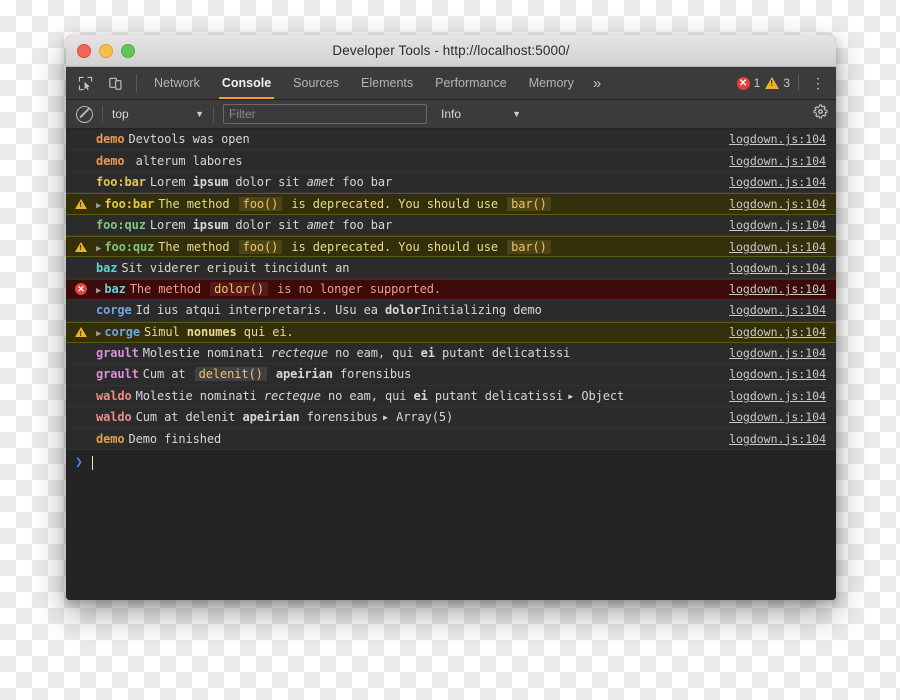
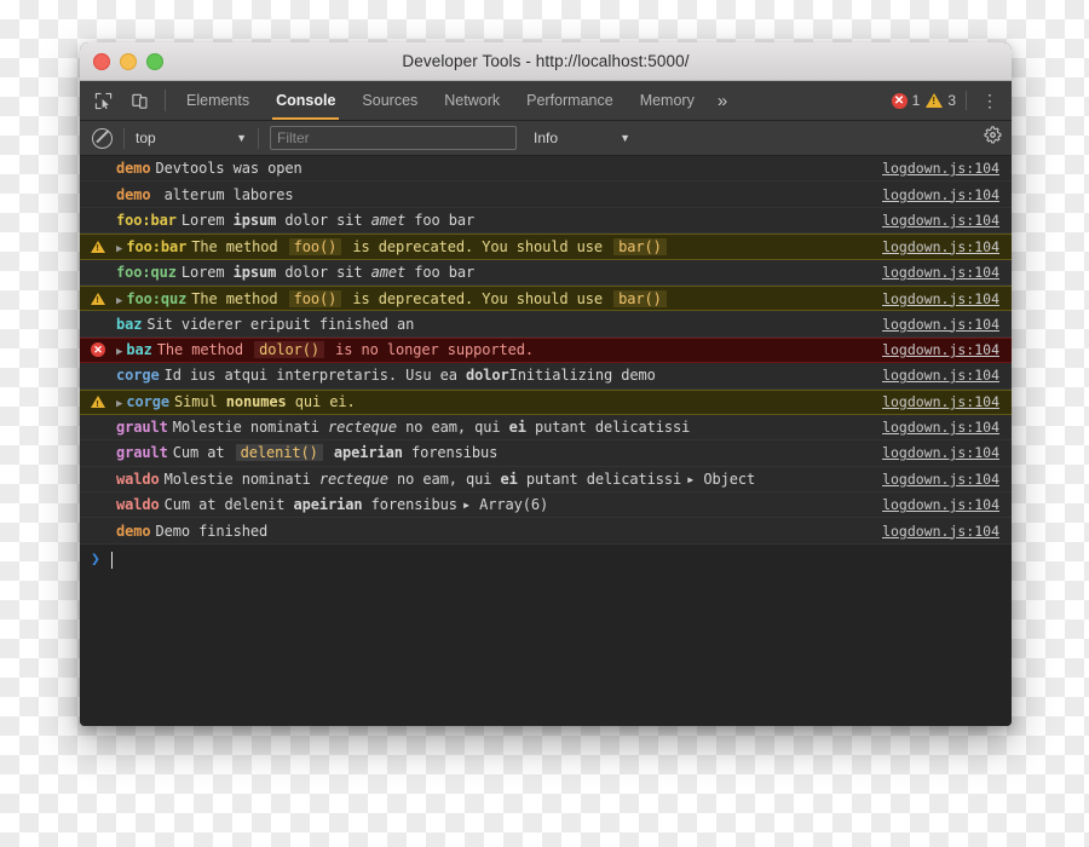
  Developer Tools - http://localhost:5000/
- Network
+ Elements
  Console
  Sources
- Elements
+ Network
  Performance
  Memory
  »
  ✕
  1
  3
  ⋮
  top
  ▼
  Filter
  Info
  ▼
  demo Devtools was open
  logdown.js:104
  demo alterum labores
  logdown.js:104
  foo:bar Lorem ipsum dolor sit amet foo bar
  logdown.js:104
  ▶ foo:bar The method foo() is deprecated. You should use bar()
  logdown.js:104
  foo:quz Lorem ipsum dolor sit amet foo bar
  logdown.js:104
  ▶ foo:quz The method foo() is deprecated. You should use bar()
  logdown.js:104
- baz Sit viderer eripuit tincidunt an
+ baz Sit viderer eripuit finished an
  logdown.js:104
  ✕
  ▶ baz The method dolor() is no longer supported.
  logdown.js:104
  corge Id ius atqui interpretaris. Usu ea dolorInitializing demo
  logdown.js:104
  ▶ corge Simul nonumes qui ei.
  logdown.js:104
  grault Molestie nominati recteque no eam, qui ei putant delicatissi
  logdown.js:104
  grault Cum at delenit() apeirian forensibus
  logdown.js:104
  waldo Molestie nominati recteque no eam, qui ei putant delicatissi ▸ Object
  logdown.js:104
- waldo Cum at delenit apeirian forensibus ▸ Array(5)
+ waldo Cum at delenit apeirian forensibus ▸ Array(6)
  logdown.js:104
  demo Demo finished
  logdown.js:104
  ❯
